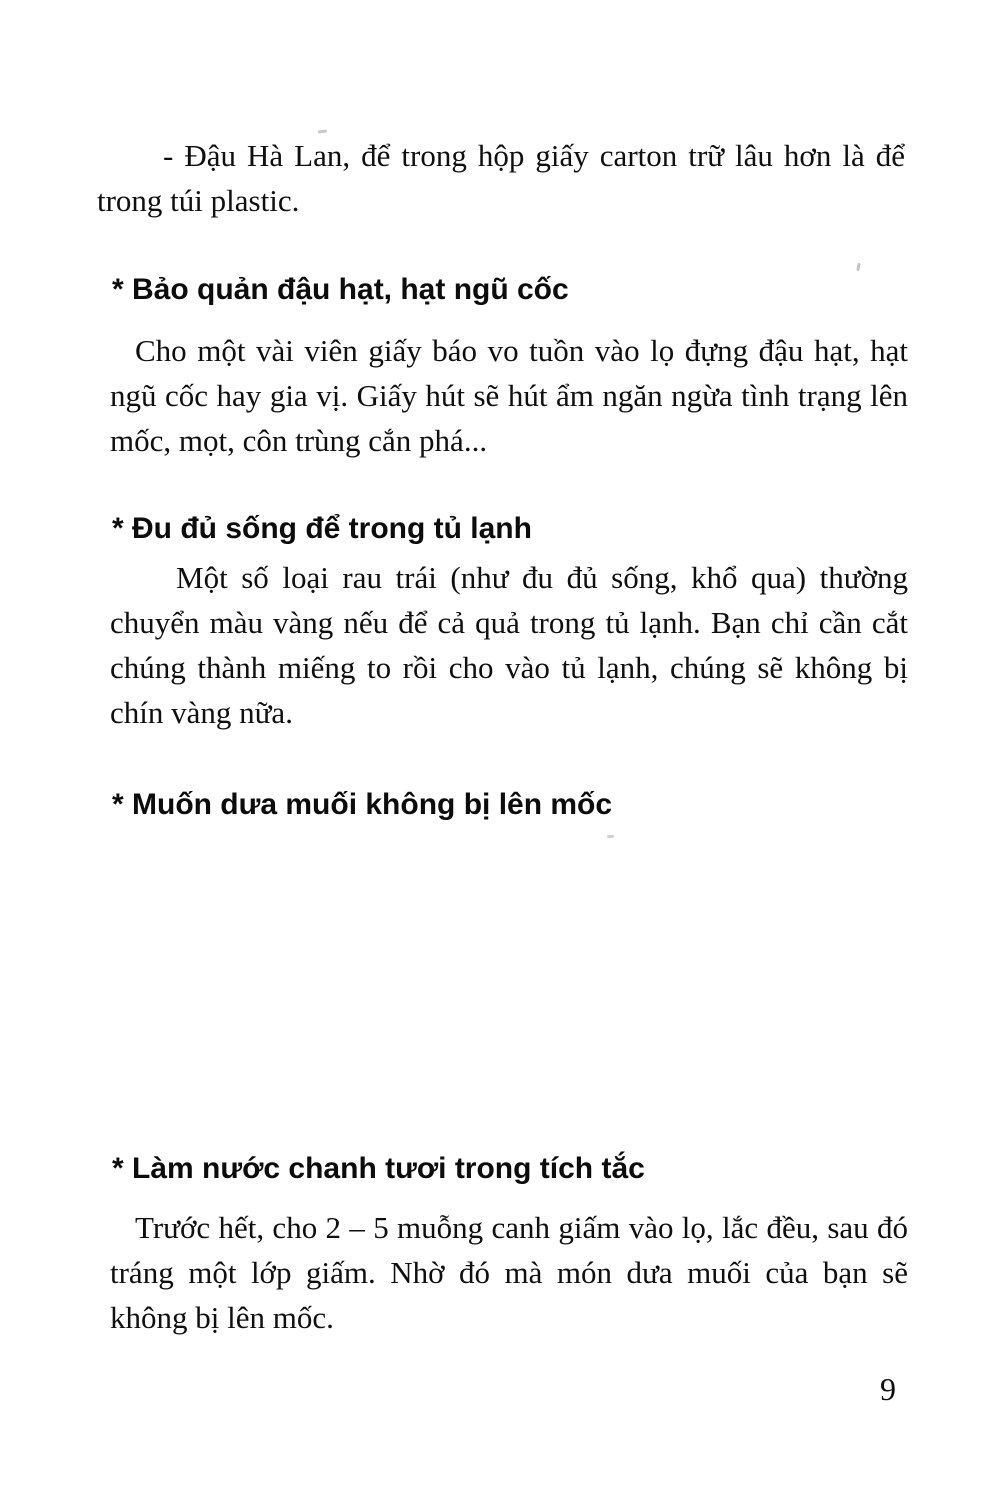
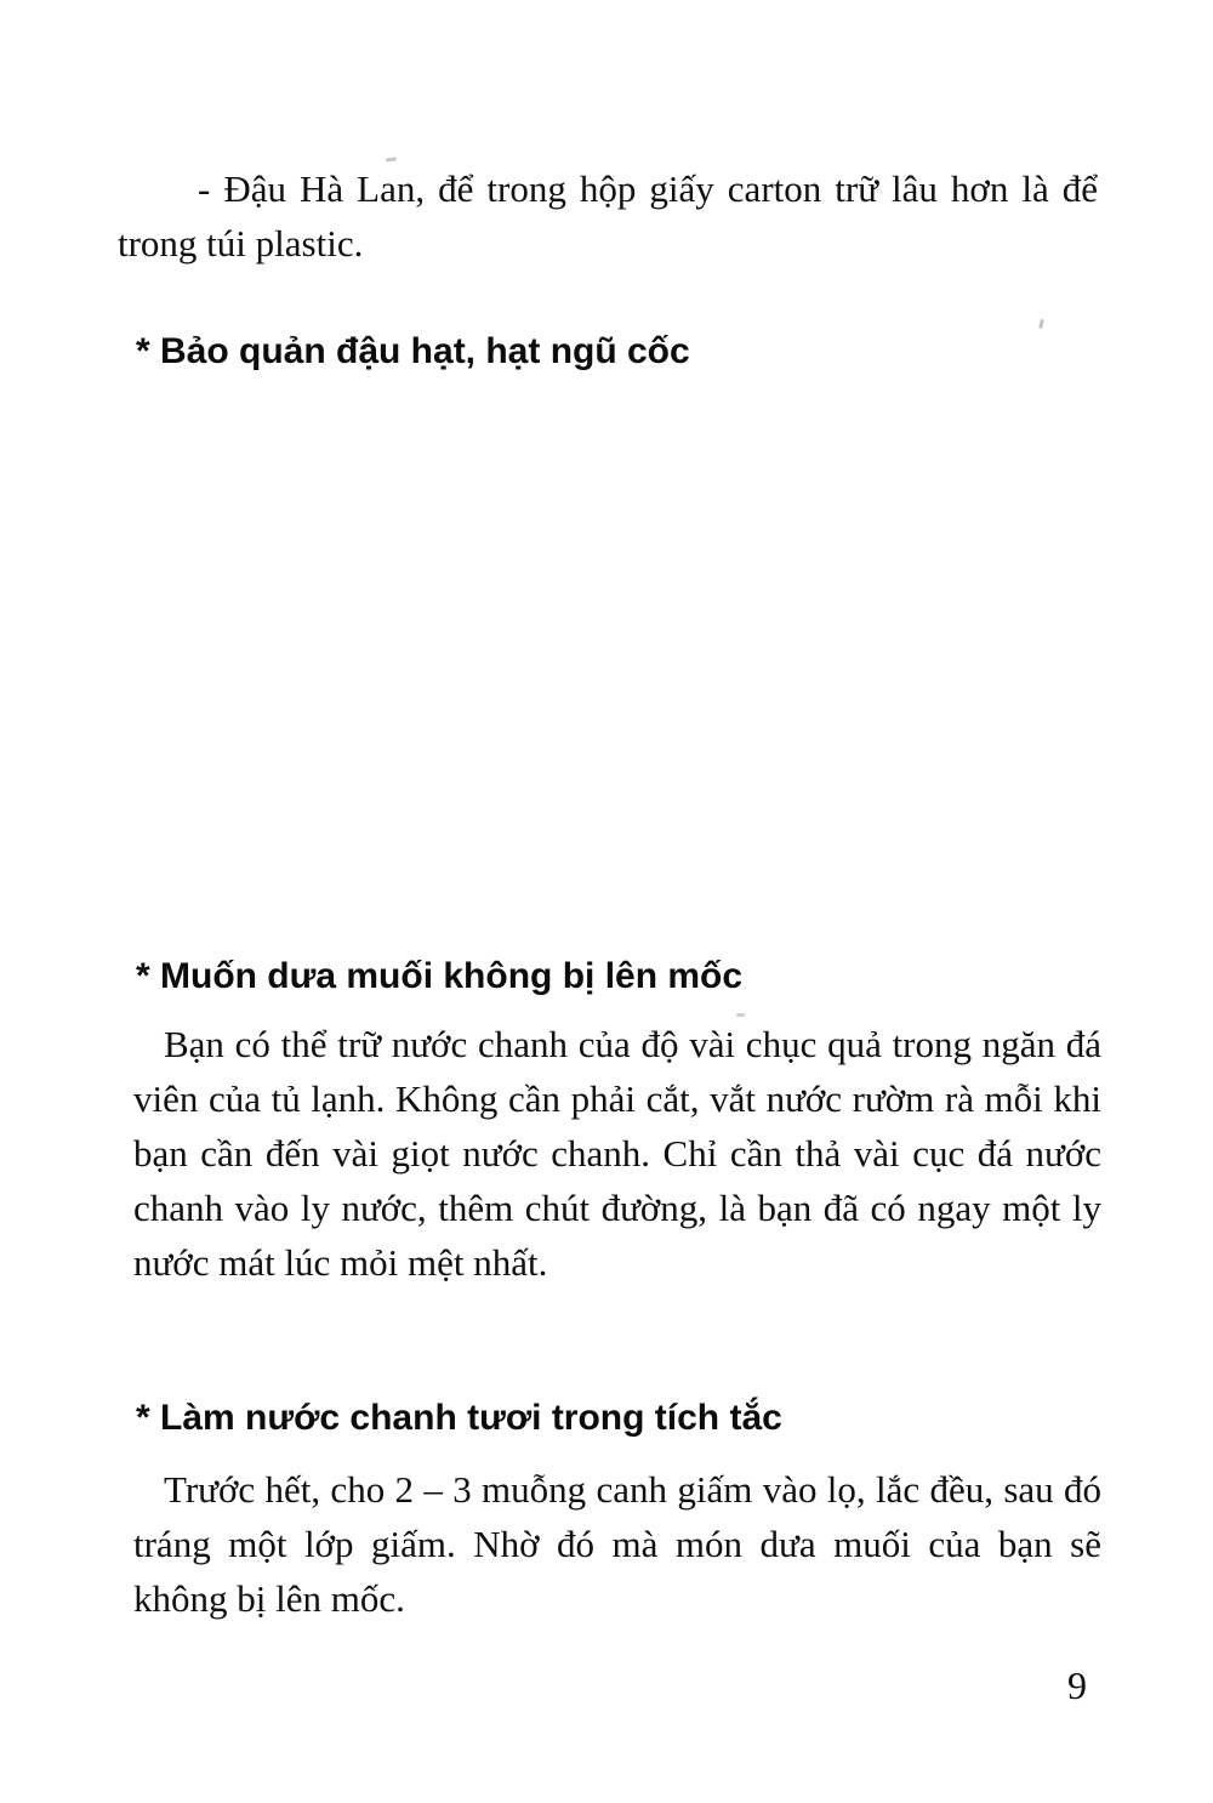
  - Đậu Hà Lan, để trong hộp giấy carton trữ lâu hơn là để trong túi plastic.
  * Bảo quản đậu hạt, hạt ngũ cốc
- Cho một vài viên giấy báo vo tuồn vào lọ đựng đậu hạt, hạt ngũ cốc hay gia vị. Giấy hút sẽ hút ẩm ngăn ngừa tình trạng lên mốc, mọt, côn trùng cắn phá...
- * Đu đủ sống để trong tủ lạnh
- Một số loại rau trái (như đu đủ sống, khổ qua) thường chuyển màu vàng nếu để cả quả trong tủ lạnh. Bạn chỉ cần cắt chúng thành miếng to rồi cho vào tủ lạnh, chúng sẽ không bị chín vàng nữa.
  * Muốn dưa muối không bị lên mốc
+ Bạn có thể trữ nước chanh của độ vài chục quả trong ngăn đá viên của tủ lạnh. Không cần phải cắt, vắt nước rườm rà mỗi khi bạn cần đến vài giọt nước chanh. Chỉ cần thả vài cục đá nước chanh vào ly nước, thêm chút đường, là bạn đã có ngay một ly nước mát lúc mỏi mệt nhất.
  * Làm nước chanh tươi trong tích tắc
- Trước hết, cho 2 – 5 muỗng canh giấm vào lọ, lắc đều, sau đó tráng một lớp giấm. Nhờ đó mà món dưa muối của bạn sẽ không bị lên mốc.
+ Trước hết, cho 2 – 3 muỗng canh giấm vào lọ, lắc đều, sau đó tráng một lớp giấm. Nhờ đó mà món dưa muối của bạn sẽ không bị lên mốc.
  9
